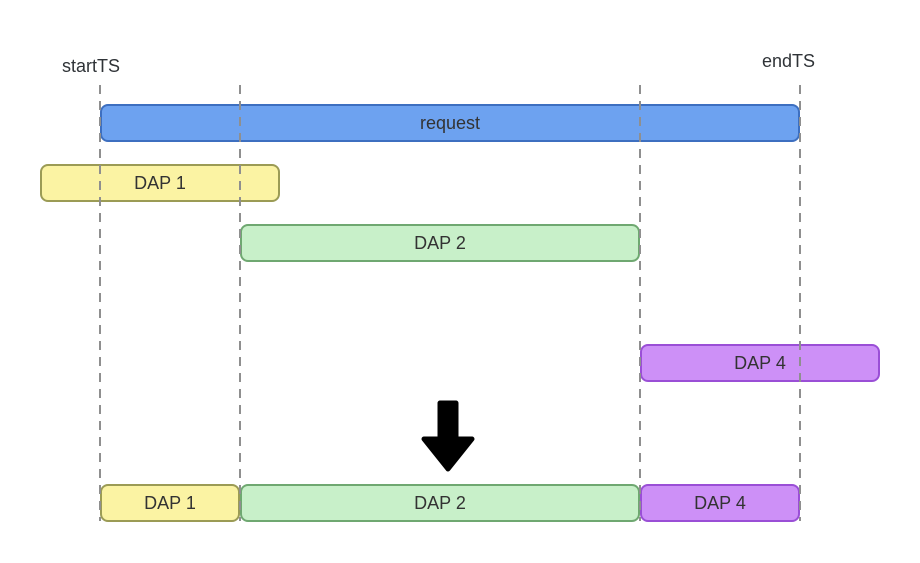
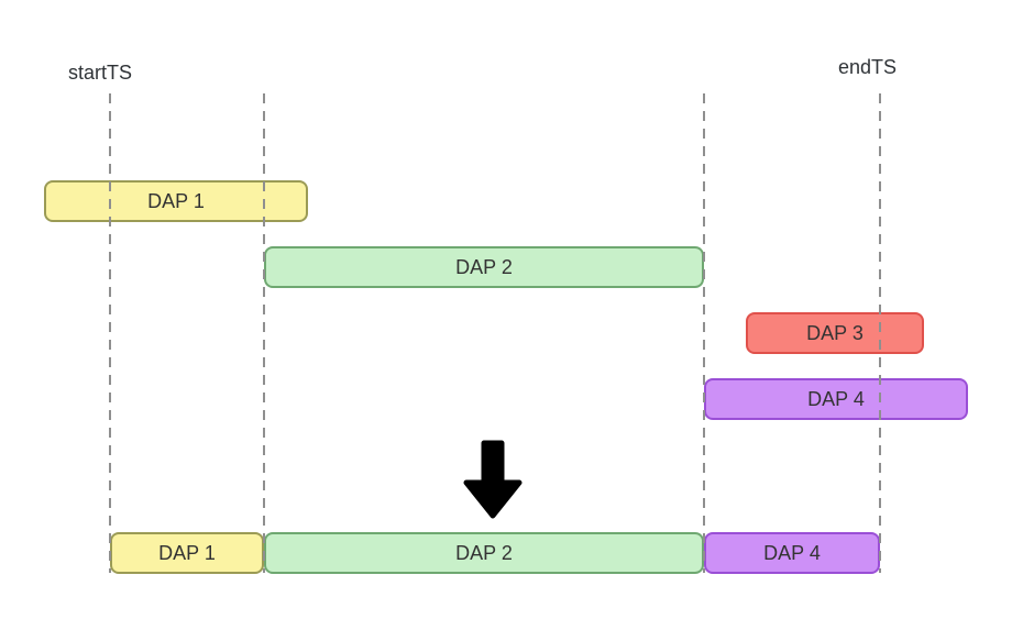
  startTS
  endTS
- request
  DAP 1
  DAP 2
+ DAP 3
  DAP 4
  DAP 1
  DAP 2
  DAP 4
